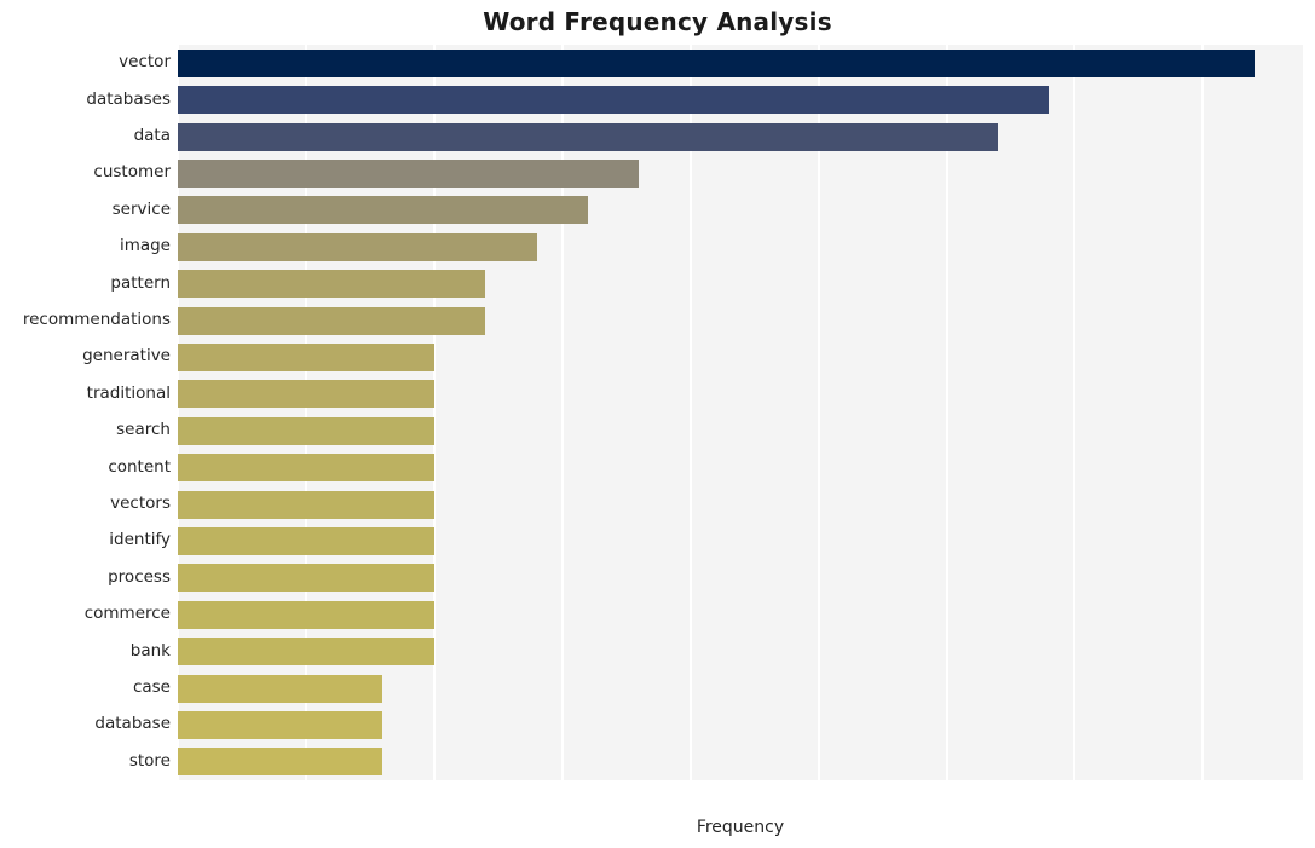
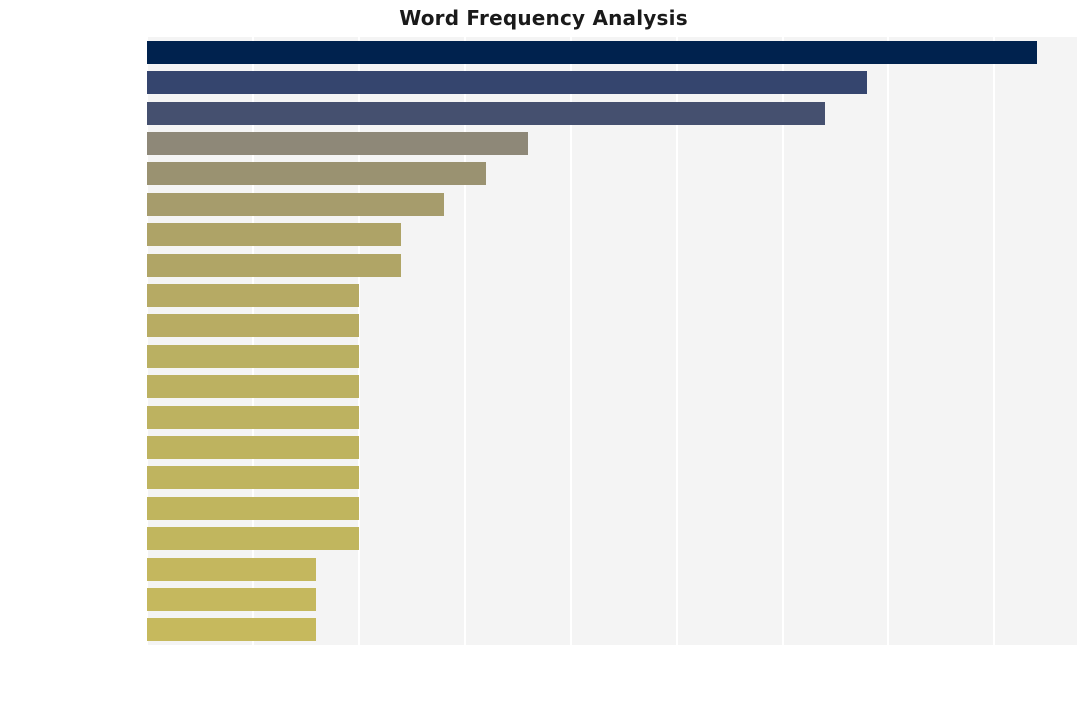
  Word Frequency Analysis
- vector
- databases
- data
- customer
- service
- image
- pattern
- recommendations
- generative
- traditional
- search
- content
- vectors
- identify
- process
- commerce
- bank
- case
- database
- store
- Frequency
